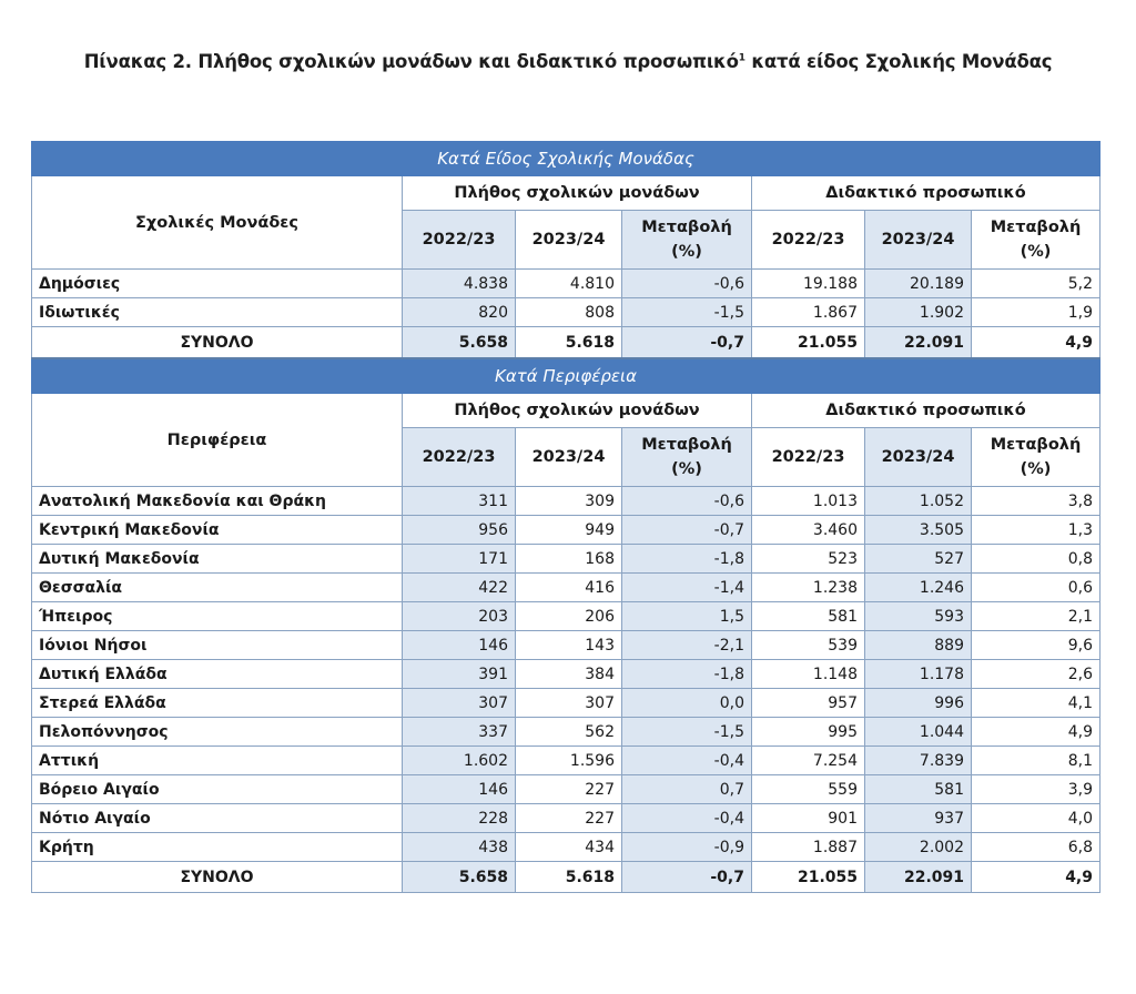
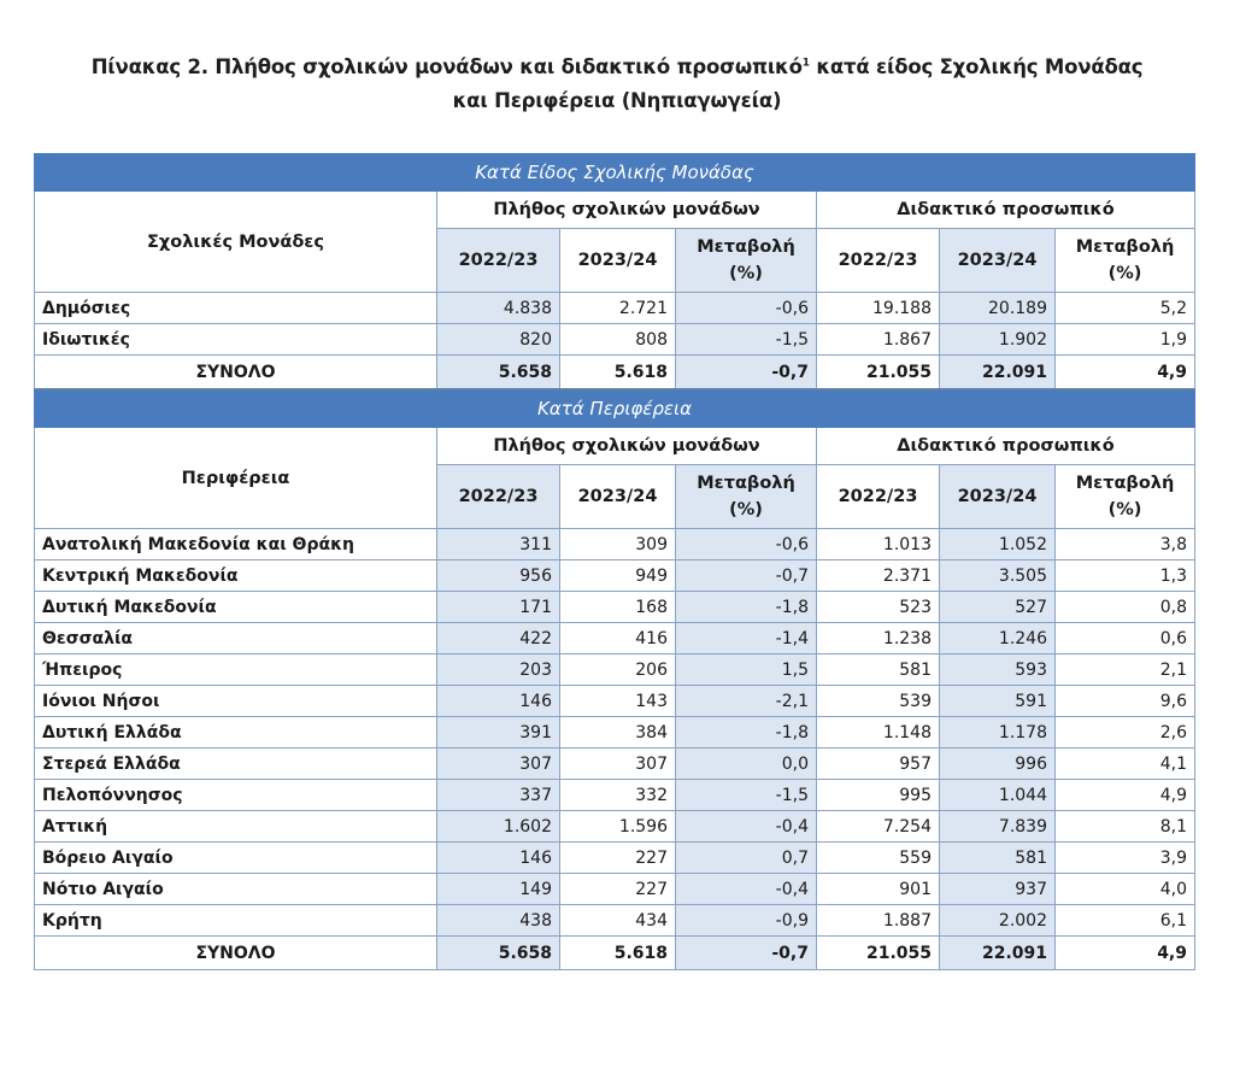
  Πίνακας 2. Πλήθος σχολικών μονάδων και διδακτικό προσωπικό1 κατά είδος Σχολικής Μονάδας
+ και Περιφέρεια (Νηπιαγωγεία)
  Κατά Είδος Σχολικής Μονάδας
  Σχολικές Μονάδες	Πλήθος σχολικών μονάδων	Διδακτικό προσωπικό
  2022/23	2023/24	Μεταβολή(%)	2022/23	2023/24	Μεταβολή(%)
- Δημόσιες	4.838	4.810	-0,6	19.188	20.189	5,2
+ Δημόσιες	4.838	2.721	-0,6	19.188	20.189	5,2
  Ιδιωτικές	820	808	-1,5	1.867	1.902	1,9
  ΣΥΝΟΛΟ	5.658	5.618	-0,7	21.055	22.091	4,9
  Κατά Περιφέρεια
  Περιφέρεια	Πλήθος σχολικών μονάδων	Διδακτικό προσωπικό
  2022/23	2023/24	Μεταβολή(%)	2022/23	2023/24	Μεταβολή(%)
  Ανατολική Μακεδονία και Θράκη	311	309	-0,6	1.013	1.052	3,8
- Κεντρική Μακεδονία	956	949	-0,7	3.460	3.505	1,3
+ Κεντρική Μακεδονία	956	949	-0,7	2.371	3.505	1,3
  Δυτική Μακεδονία	171	168	-1,8	523	527	0,8
  Θεσσαλία	422	416	-1,4	1.238	1.246	0,6
  Ήπειρος	203	206	1,5	581	593	2,1
- Ιόνιοι Νήσοι	146	143	-2,1	539	889	9,6
+ Ιόνιοι Νήσοι	146	143	-2,1	539	591	9,6
  Δυτική Ελλάδα	391	384	-1,8	1.148	1.178	2,6
  Στερεά Ελλάδα	307	307	0,0	957	996	4,1
- Πελοπόννησος	337	562	-1,5	995	1.044	4,9
+ Πελοπόννησος	337	332	-1,5	995	1.044	4,9
  Αττική	1.602	1.596	-0,4	7.254	7.839	8,1
  Βόρειο Αιγαίο	146	227	0,7	559	581	3,9
- Νότιο Αιγαίο	228	227	-0,4	901	937	4,0
+ Νότιο Αιγαίο	149	227	-0,4	901	937	4,0
- Κρήτη	438	434	-0,9	1.887	2.002	6,8
+ Κρήτη	438	434	-0,9	1.887	2.002	6,1
  ΣΥΝΟΛΟ	5.658	5.618	-0,7	21.055	22.091	4,9
